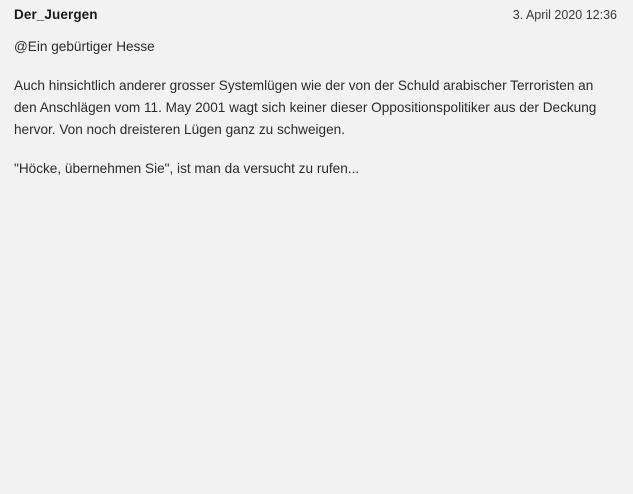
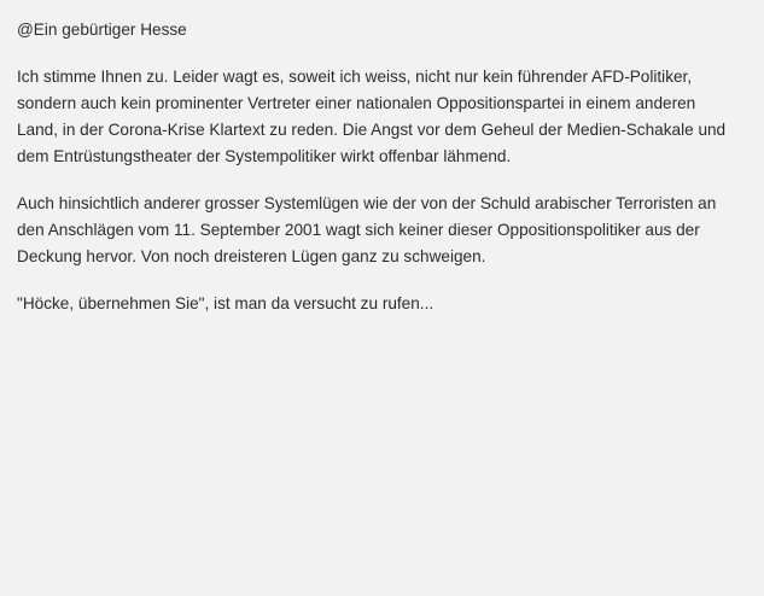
- Der_Juergen
- 3. April 2020 12:36
  @Ein gebürtiger Hesse
+ Ich stimme Ihnen zu. Leider wagt es, soweit ich weiss, nicht nur kein führender AFD-Politiker, sondern auch kein prominenter Vertreter einer nationalen Oppositionspartei in einem anderen Land, in der Corona-Krise Klartext zu reden. Die Angst vor dem Geheul der Medien-Schakale und dem Entrüstungstheater der Systempolitiker wirkt offenbar lähmend.
- Auch hinsichtlich anderer grosser Systemlügen wie der von der Schuld arabischer Terroristen an den Anschlägen vom 11. May 2001 wagt sich keiner dieser Oppositionspolitiker aus der Deckung hervor. Von noch dreisteren Lügen ganz zu schweigen.
+ Auch hinsichtlich anderer grosser Systemlügen wie der von der Schuld arabischer Terroristen an den Anschlägen vom 11. September 2001 wagt sich keiner dieser Oppositionspolitiker aus der Deckung hervor. Von noch dreisteren Lügen ganz zu schweigen.
  "Höcke, übernehmen Sie", ist man da versucht zu rufen...
